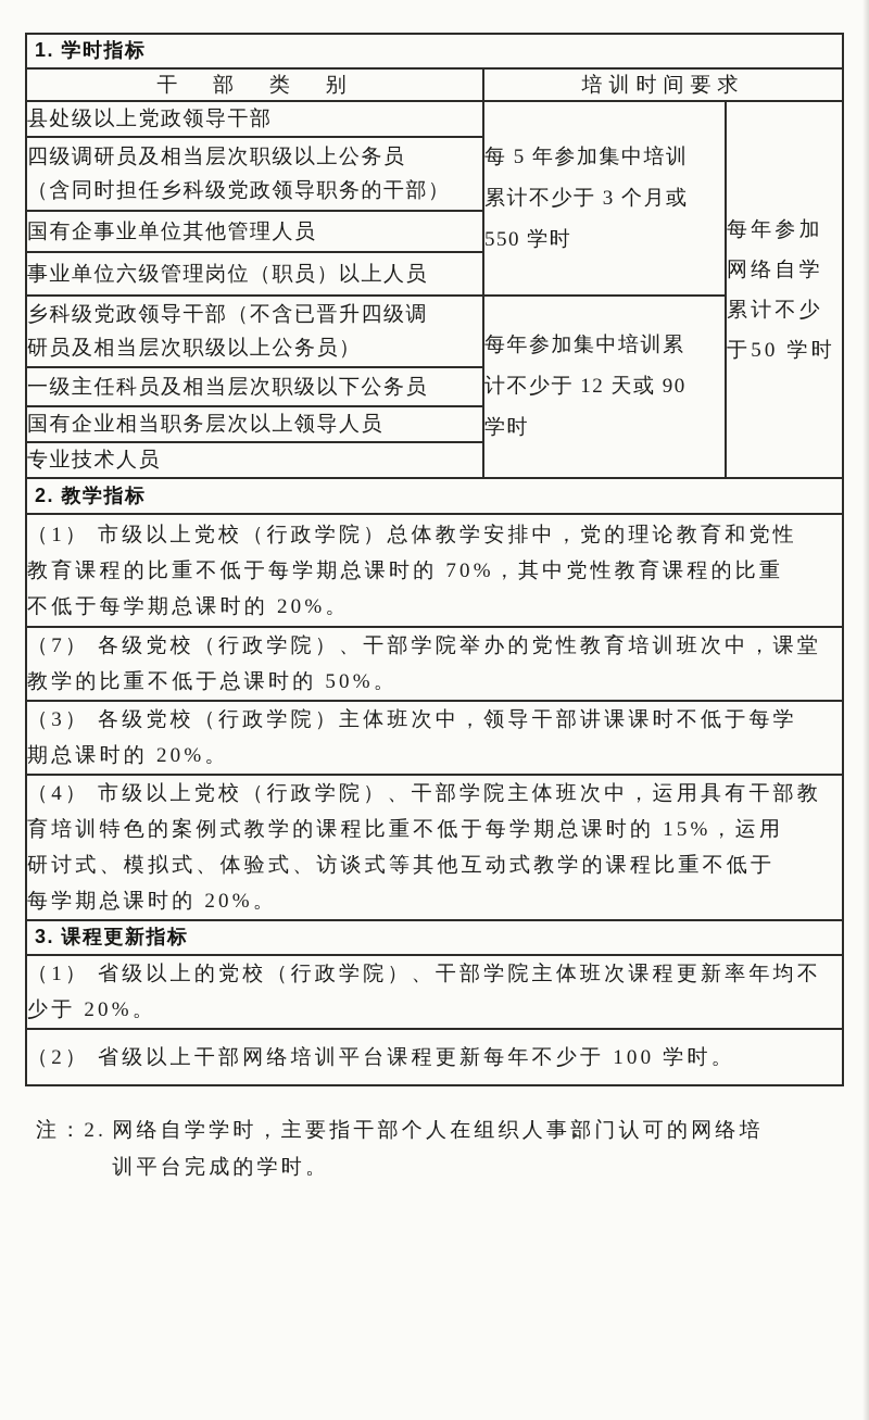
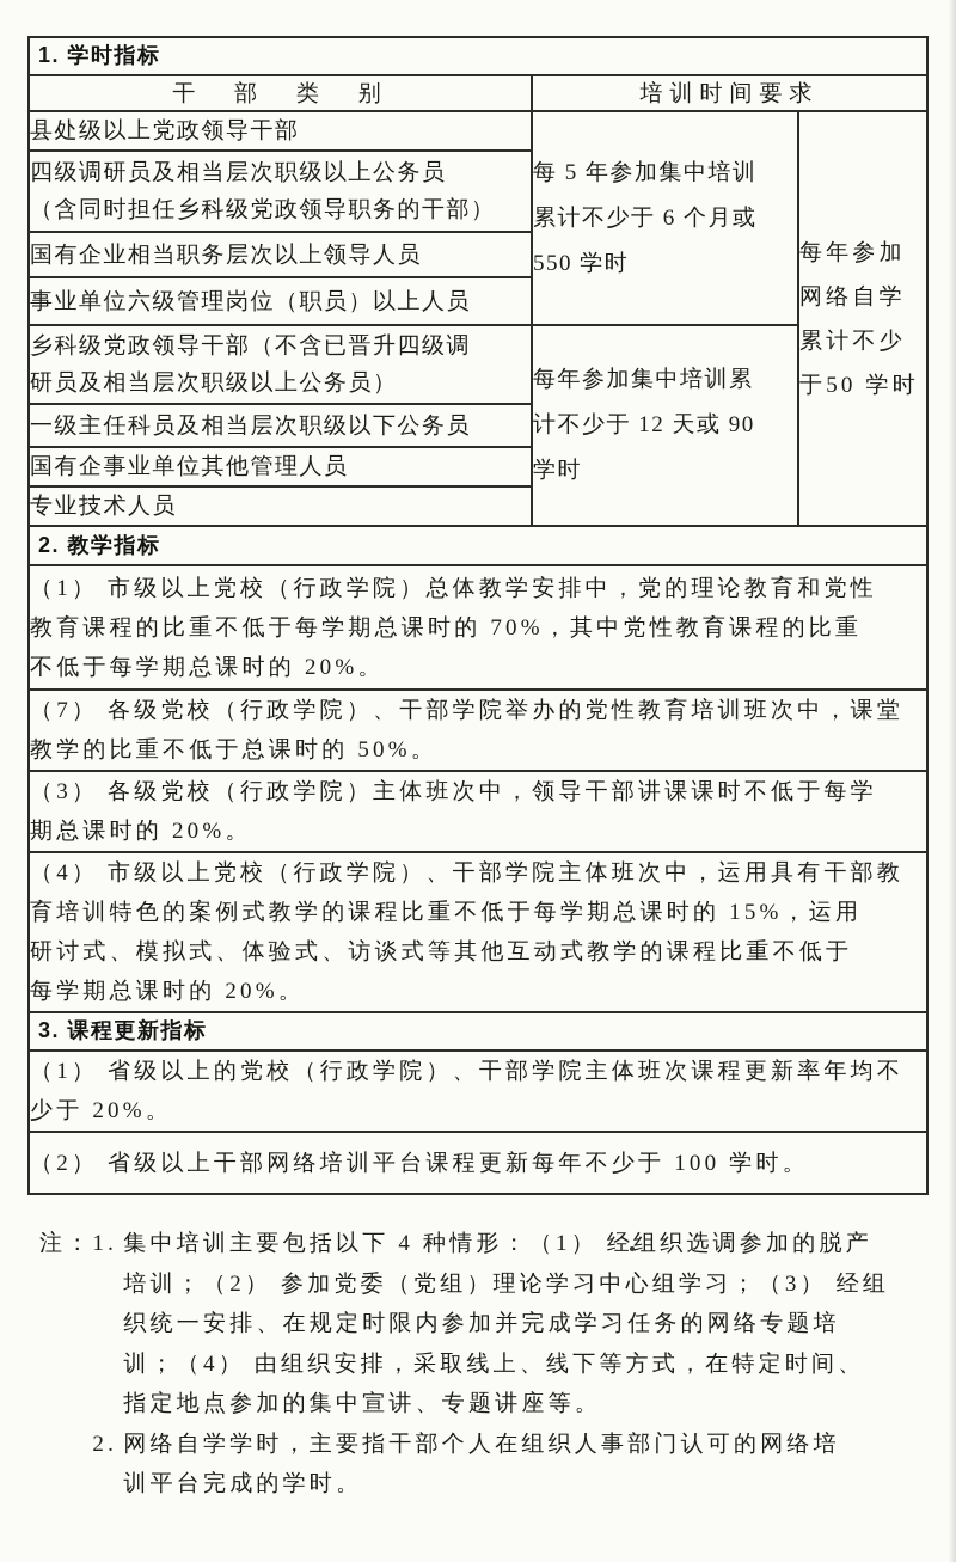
  1. 学时指标
  干 部 类 别	培训时间要求
- 县处级以上党政领导干部	每 5 年参加集中培训 累计不少于 3 个月或 550 学时	每年参加 网络自学 累计不少 于50 学时
+ 县处级以上党政领导干部	每 5 年参加集中培训 累计不少于 6 个月或 550 学时	每年参加 网络自学 累计不少 于50 学时
  四级调研员及相当层次职级以上公务员 （含同时担任乡科级党政领导职务的干部）
- 国有企事业单位其他管理人员
+ 国有企业相当职务层次以上领导人员
  事业单位六级管理岗位（职员）以上人员
  乡科级党政领导干部（不含已晋升四级调 研员及相当层次职级以上公务员）	每年参加集中培训累 计不少于 12 天或 90 学时
  一级主任科员及相当层次职级以下公务员
- 国有企业相当职务层次以上领导人员
+ 国有企事业单位其他管理人员
  专业技术人员
  2. 教学指标
  （1） 市级以上党校（行政学院）总体教学安排中，党的理论教育和党性 教育课程的比重不低于每学期总课时的 70%，其中党性教育课程的比重 不低于每学期总课时的 20%。
  （7） 各级党校（行政学院）、干部学院举办的党性教育培训班次中，课堂 教学的比重不低于总课时的 50%。
  （3） 各级党校（行政学院）主体班次中，领导干部讲课课时不低于每学 期总课时的 20%。
  （4） 市级以上党校（行政学院）、干部学院主体班次中，运用具有干部教 育培训特色的案例式教学的课程比重不低于每学期总课时的 15%，运用 研讨式、模拟式、体验式、访谈式等其他互动式教学的课程比重不低于 每学期总课时的 20%。
  3. 课程更新指标
  （1） 省级以上的党校（行政学院）、干部学院主体班次课程更新率年均不 少于 20%。
  （2） 省级以上干部网络培训平台课程更新每年不少于 100 学时。
  注：
+ 1.
+ 集中培训主要包括以下 4 种情形：（1） 经组织选调参加的脱产
+ 培训；（2） 参加党委（党组）理论学习中心组学习；（3） 经组
+ 织统一安排、在规定时限内参加并完成学习任务的网络专题培
+ 训；（4） 由组织安排，采取线上、线下等方式，在特定时间、
+ 指定地点参加的集中宣讲、专题讲座等。
  2.
  网络自学学时，主要指干部个人在组织人事部门认可的网络培
  训平台完成的学时。
